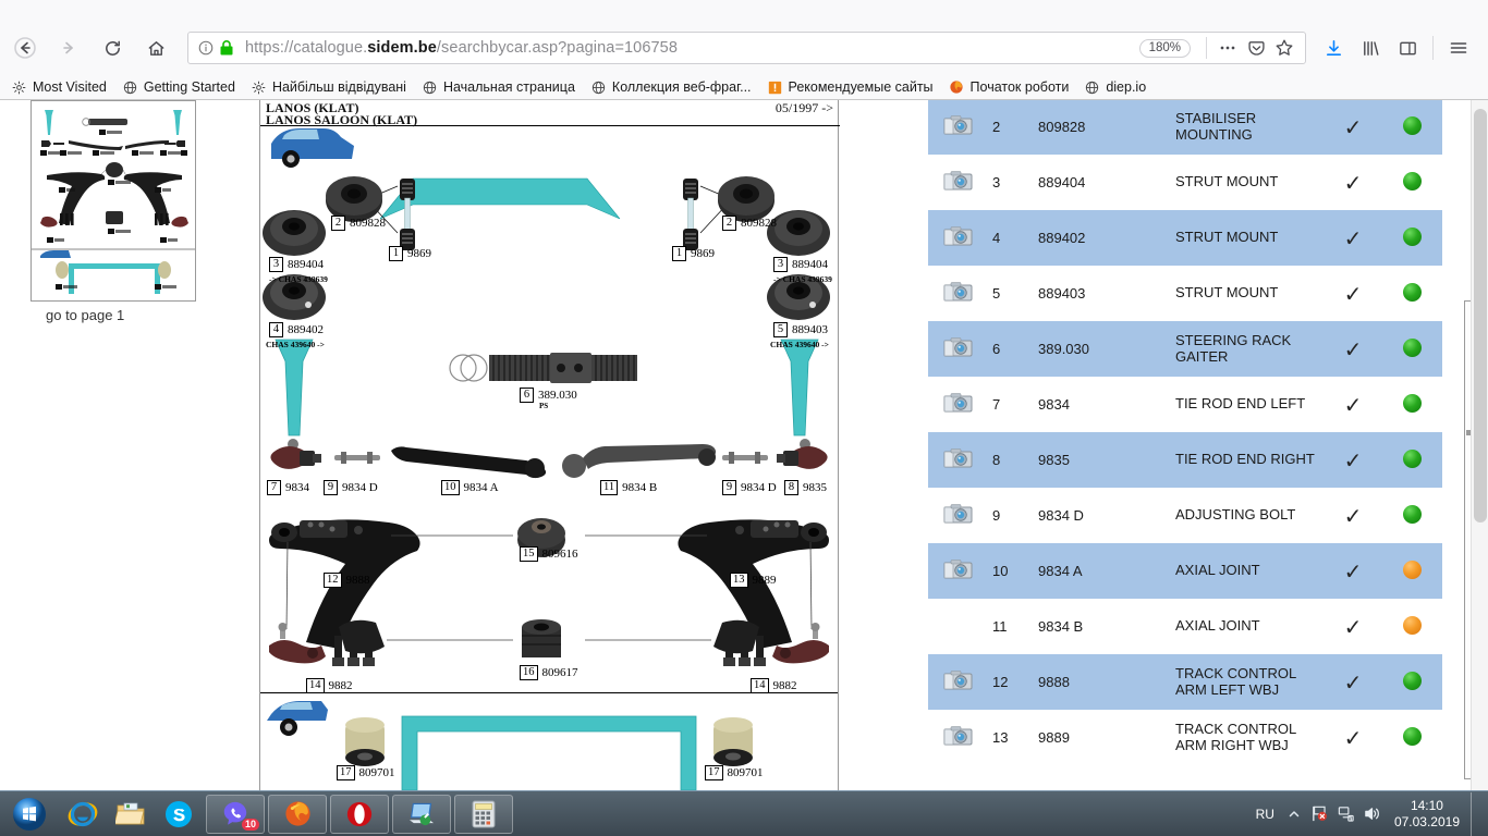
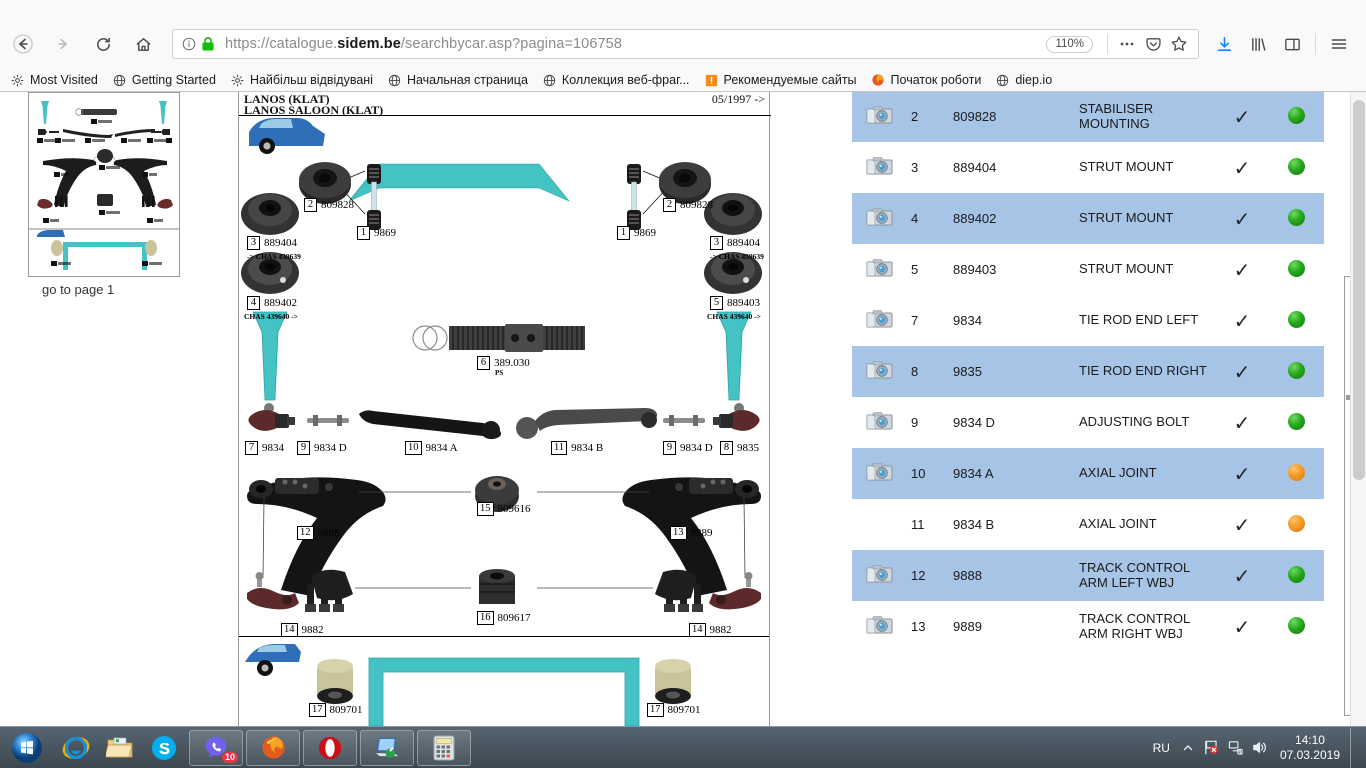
  https://catalogue.sidem.be/searchbycar.asp?pagina=106758
- 180%
+ 110%
  Most Visited
  Getting Started
  Найбільш відвідувані
  Начальная страница
  Коллекция веб-фраг...
  Рекомендуемые сайты
  Початок роботи
  diep.io
  go to page 1
  LANOS (KLAT)
  LANOS SALOON (KLAT)
  05/1997 ->
  1
  9869
  2
  809828
  1
  9869
  2
  809828
  3
  889404
  -> CHAS 439639
  3
  889404
  -> CHAS 439639
  4
  889402
  CHAS 439640 ->
  5
  889403
  CHAS 439640 ->
  6
  389.030
  PS
  7
  9834
  9
  9834 D
  10
  9834 A
  11
  9834 B
  9
  9834 D
  8
  9835
  12
  13
  9889
  15
  809616
  16
  809617
  14
  9882
  14
  9882
  17
  809701
  17
  809701
  	2	809828	STABILISER MOUNTING	✓
  	3	889404	STRUT MOUNT	✓
  	4	889402	STRUT MOUNT	✓
  	5	889403	STRUT MOUNT	✓
- 	6	389.030	STEERING RACK GAITER	✓
  	7	9834	TIE ROD END LEFT	✓
  	8	9835	TIE ROD END RIGHT	✓
  	9	9834 D	ADJUSTING BOLT	✓
  	10	9834 A	AXIAL JOINT	✓
  	11	9834 B	AXIAL JOINT	✓
  	12	9888	TRACK CONTROL ARM LEFT WBJ	✓
  	13	9889	TRACK CONTROL ARM RIGHT WBJ	✓
  10
  RU
  14:10
  07.03.2019
